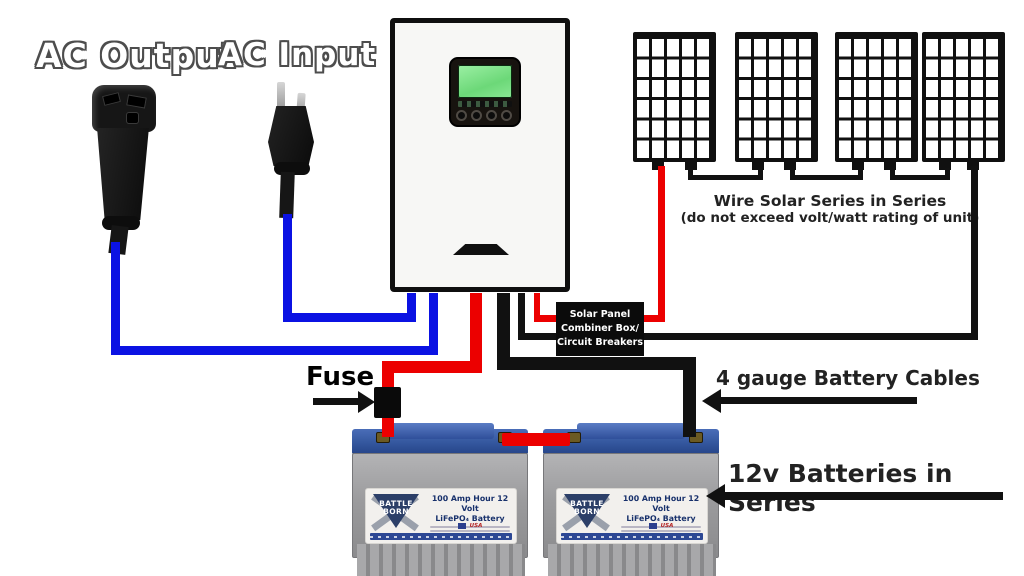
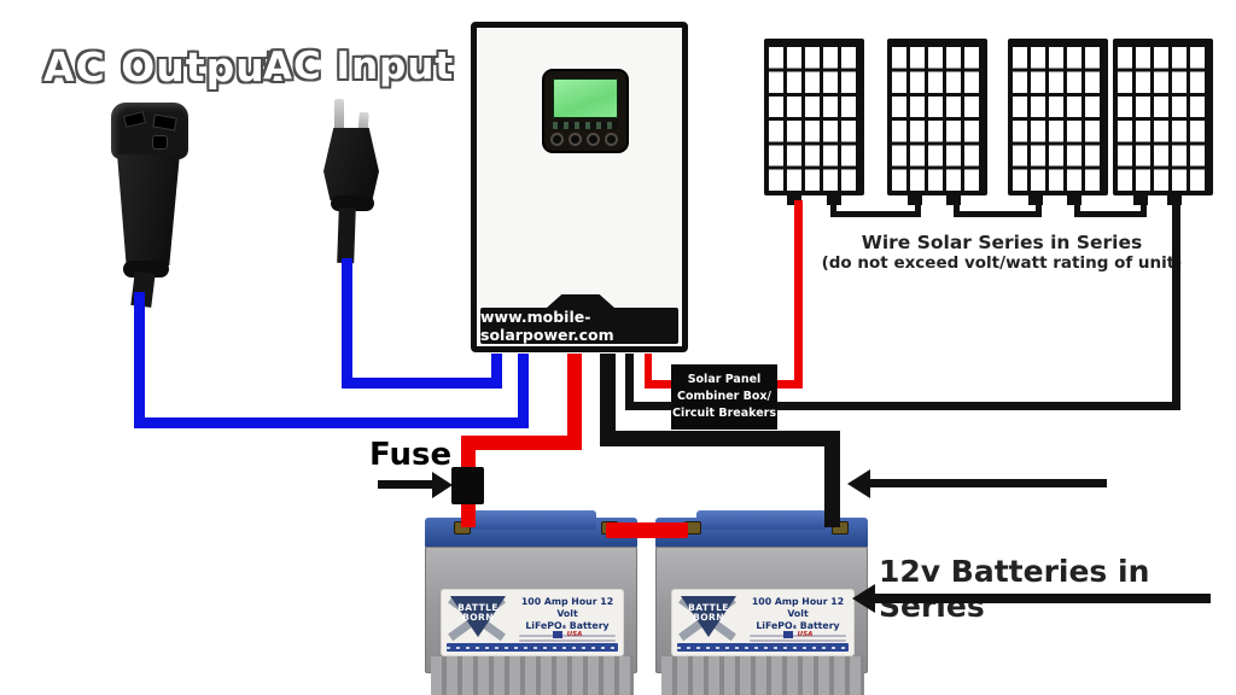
  Wire Solar Series in Series
  (do not exceed volt/watt rating of unit
  BATTLE
  BORN
  100 Amp Hour 12 Volt
  LiFePO₄ Battery
  BATTLE
  BORN
  100 Amp Hour 12 Volt
  LiFePO₄ Battery
+ www.mobile-solarpower.com
  Solar Panel
  Combiner Box/
  Circuit Breakers
  AC Output
  AC Input
  Fuse
- 4 gauge Battery Cables
  12v Batteries in Series
